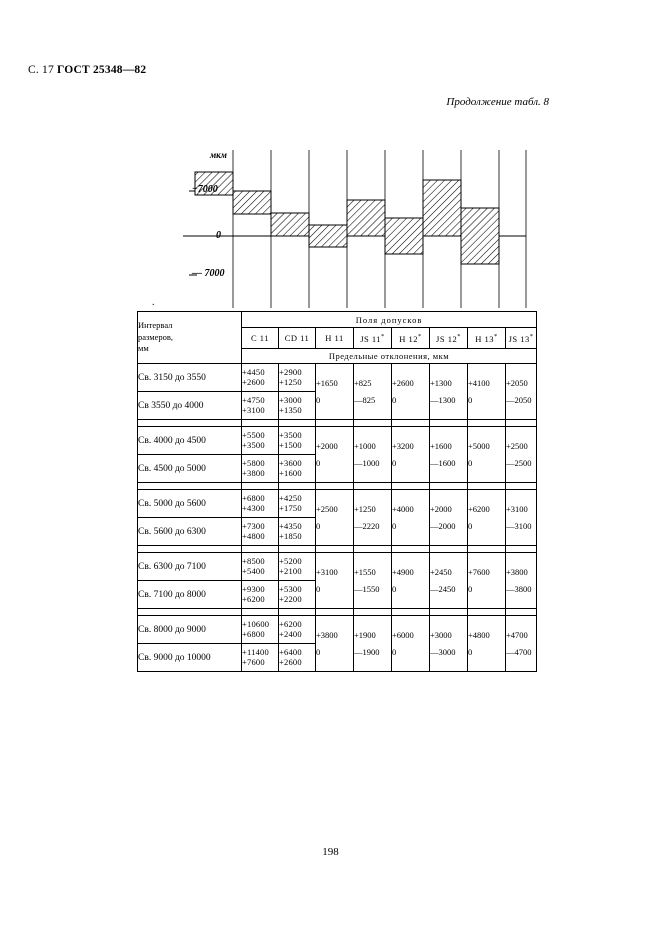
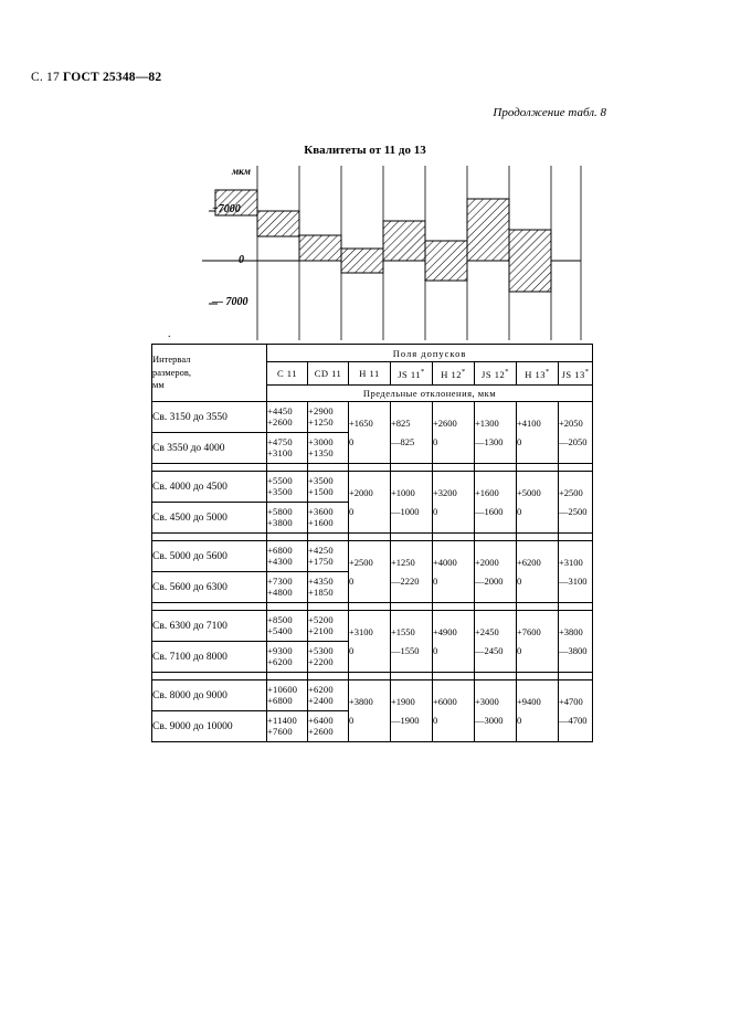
  С. 17 ГОСТ 25348—82
  Продолжение табл. 8
+ Квалитеты от 11 до 13
  мкм
  +7000
  0
  — 7000
  .
  Интервал размеров, мм	Поля допусков
  C 11	CD 11	H 11	JS 11	H 12	JS 12	H 13	JS 13
  Предельные отклонения, мкм
  Св. 3150 до 3550	+4450 +2600	+2900 +1250	+1650 0	+825 —825	+2600 0	+1300 —1300	+4100 0	+2050 —2050
  Св 3550 до 4000	+4750 +3100	+3000 +1350
  Св. 4000 до 4500	+5500 +3500	+3500 +1500	+2000 0	+1000 —1000	+3200 0	+1600 —1600	+5000 0	+2500 —2500
  Св. 4500 до 5000	+5800 +3800	+3600 +1600
  Св. 5000 до 5600	+6800 +4300	+4250 +1750	+2500 0	+1250 —2220	+4000 0	+2000 —2000	+6200 0	+3100 —3100
  Св. 5600 до 6300	+7300 +4800	+4350 +1850
  Св. 6300 до 7100	+8500 +5400	+5200 +2100	+3100 0	+1550 —1550	+4900 0	+2450 —2450	+7600 0	+3800 —3800
  Св. 7100 до 8000	+9300 +6200	+5300 +2200
- Св. 8000 до 9000	+10600 +6800	+6200 +2400	+3800 0	+1900 —1900	+6000 0	+3000 —3000	+4800 0	+4700 —4700
+ Св. 8000 до 9000	+10600 +6800	+6200 +2400	+3800 0	+1900 —1900	+6000 0	+3000 —3000	+9400 0	+4700 —4700
  Св. 9000 до 10000	+11400 +7600	+6400 +2600
- 198
